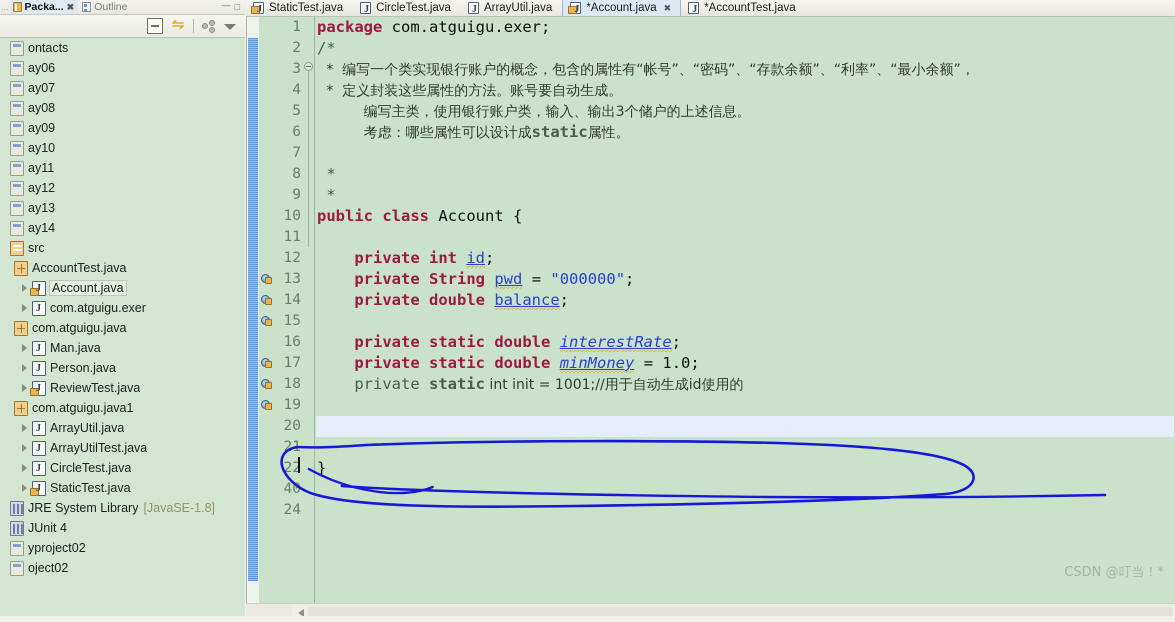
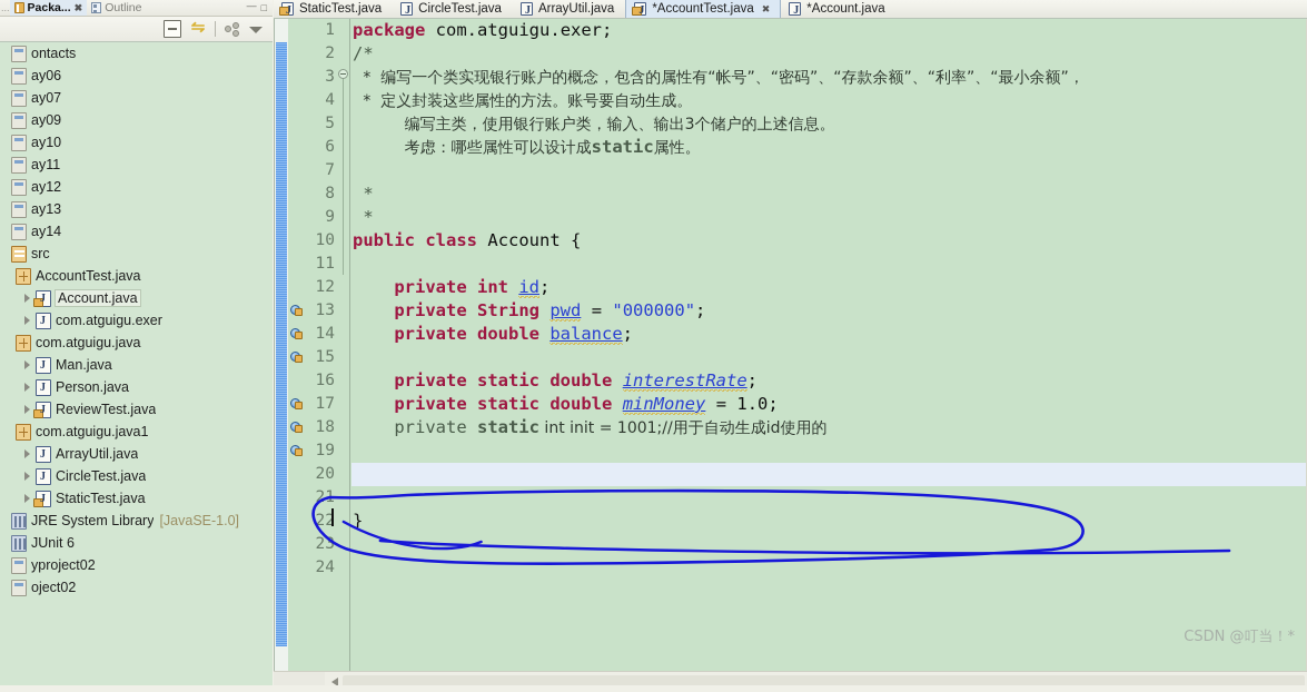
  ...
  Packa...
  ✖
  Outline
  —
  □
  ⇋
  ontacts
  ay06
  ay07
- ay08
  ay09
  ay10
  ay11
  ay12
  ay13
  ay14
  src
  AccountTest.java
  Account.java
  com.atguigu.exer
  com.atguigu.java
  Man.java
  Person.java
  ReviewTest.java
  com.atguigu.java1
  ArrayUtil.java
- ArrayUtilTest.java
  CircleTest.java
  StaticTest.java
  JRE System Library
- [JavaSE-1.8]
+ [JavaSE-1.0]
- JUnit 4
+ JUnit 6
  yproject02
  oject02
  StaticTest.java
  CircleTest.java
  ArrayUtil.java
- *Account.java
+ *AccountTest.java
  ✖
- *AccountTest.java
+ *Account.java
  1
  2
  3
  4
  5
  6
  7
  8
  9
  10
  11
  12
  13
  14
  15
  16
  17
  18
  19
  20
  22
- 40
+ 23
  24
  package com.atguigu.exer;
  /*
  * 编写一个类实现银行账户的概念，包含的属性有“帐号”、“密码”、“存款余额”、“利率”、“最小余额”，
  * 定义封装这些属性的方法。账号要自动生成。
  编写主类，使用银行账户类，输入、输出3个储户的上述信息。
  考虑：哪些属性可以设计成static属性。
  *
  *
  public class Account {
  private int id;
  private String pwd = "000000";
  private double balance;
  private static double interestRate;
  private static double minMoney = 1.0;
  private static int init = 1001;//用于自动生成id使用的
  }
  CSDN @叮当！*
